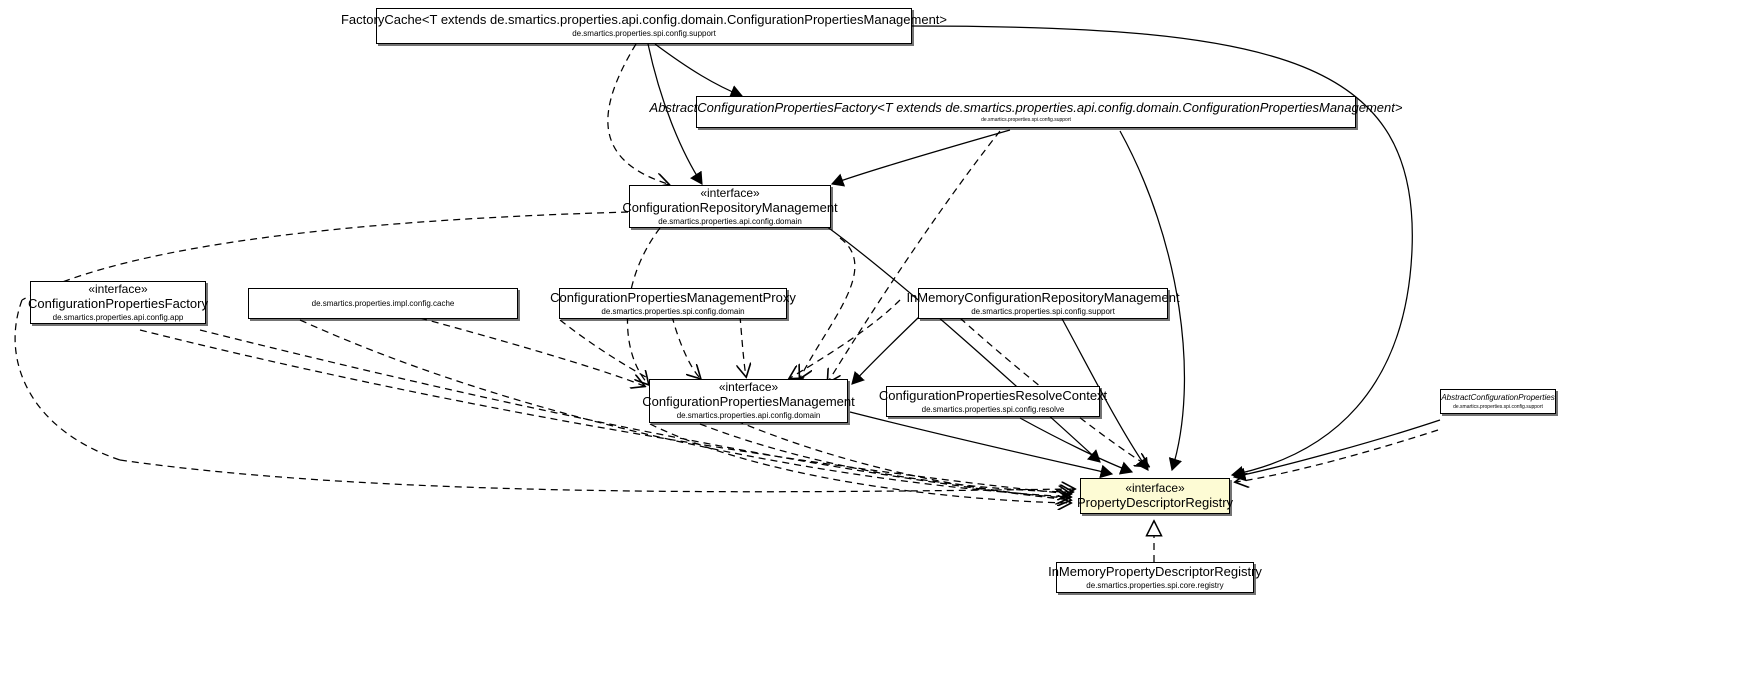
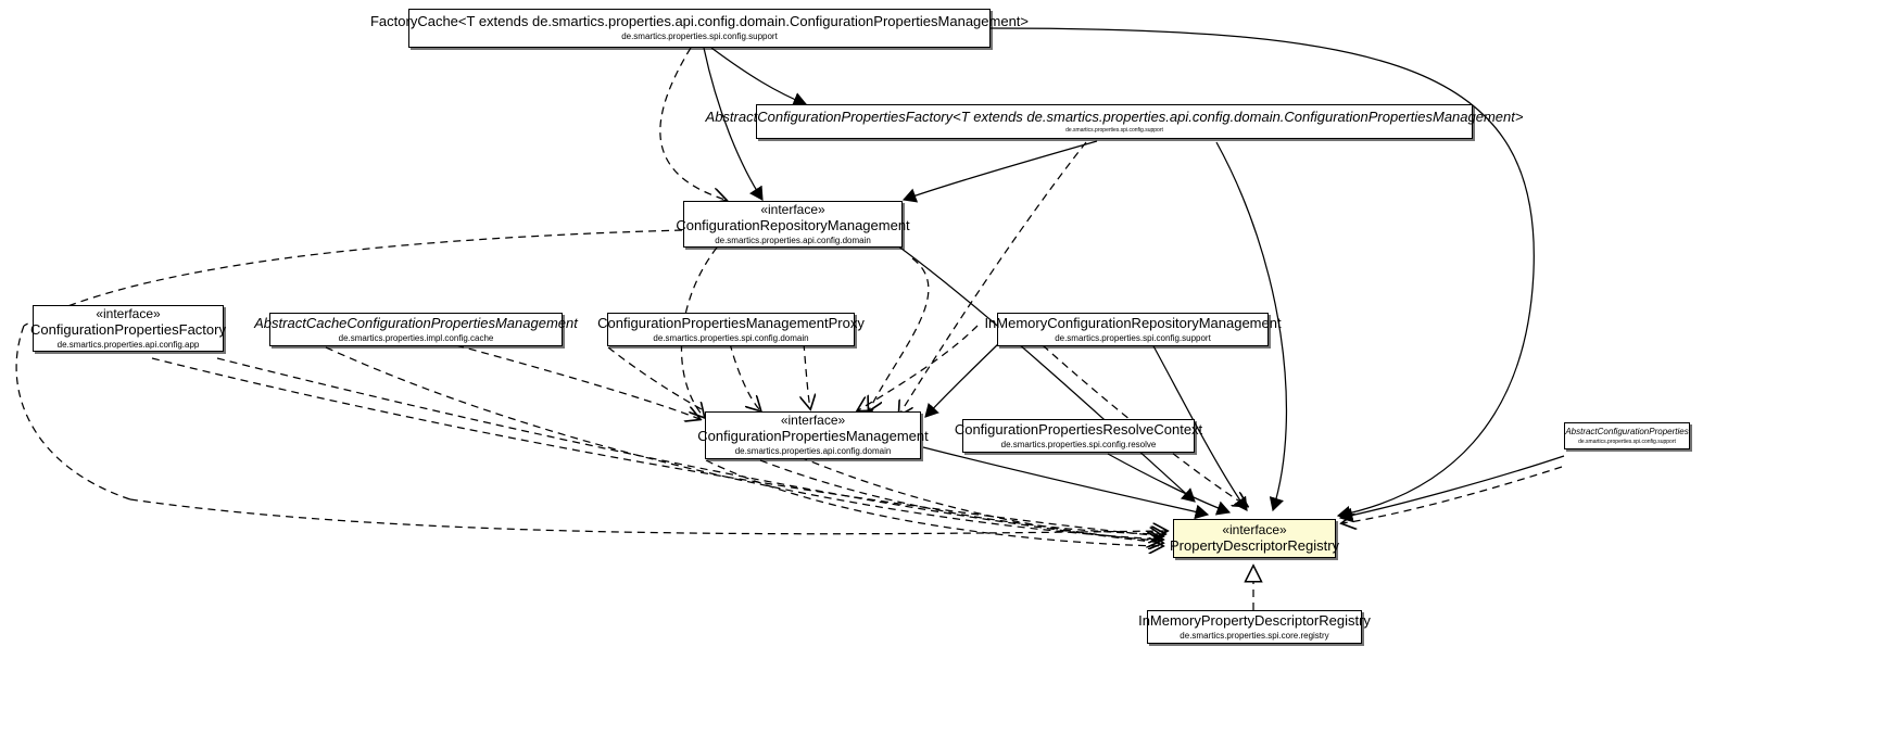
  FactoryCache<T extends de.smartics.properties.api.config.domain.ConfigurationPropertiesManagement>
  de.smartics.properties.spi.config.support
  AbstractConfigurationPropertiesFactory<T extends de.smartics.properties.api.config.domain.ConfigurationPropertiesManagement>
  «interface»
  ConfigurationRepositoryManagement
  de.smartics.properties.api.config.domain
  «interface»
  ConfigurationPropertiesFactory
  de.smartics.properties.api.config.app
+ AbstractCacheConfigurationPropertiesManagement
  de.smartics.properties.impl.config.cache
  ConfigurationPropertiesManagementProxy
  de.smartics.properties.spi.config.domain
  InMemoryConfigurationRepositoryManagement
  de.smartics.properties.spi.config.support
  «interface»
  ConfigurationPropertiesManagement
  de.smartics.properties.api.config.domain
  ConfigurationPropertiesResolveContext
  de.smartics.properties.spi.config.resolve
  AbstractConfigurationProperties
  «interface»
  PropertyDescriptorRegistry
  InMemoryPropertyDescriptorRegistry
  de.smartics.properties.spi.core.registry
